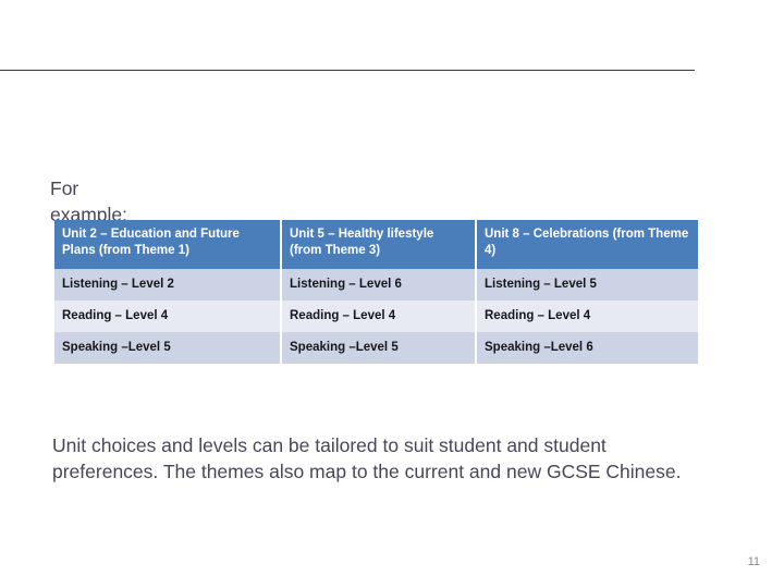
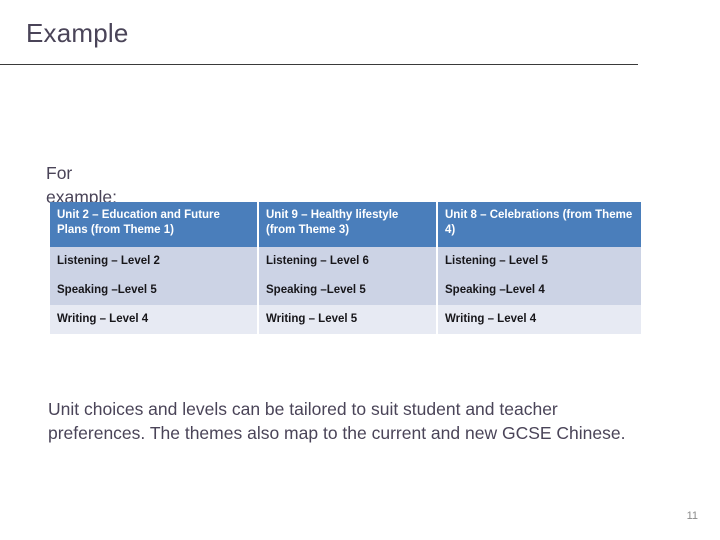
+ Example
  For example:
- Unit 2 – Education and Future Plans (from Theme 1)	Unit 5 – Healthy lifestyle (from Theme 3)	Unit 8 – Celebrations (from Theme 4)
+ Unit 2 – Education and Future Plans (from Theme 1)	Unit 9 – Healthy lifestyle (from Theme 3)	Unit 8 – Celebrations (from Theme 4)
  Listening – Level 2	Listening – Level 6	Listening – Level 5
- Reading – Level 4	Reading – Level 4	Reading – Level 4
- Speaking –Level 5	Speaking –Level 5	Speaking –Level 6
+ Speaking –Level 5	Speaking –Level 5	Speaking –Level 4
+ Writing – Level 4	Writing – Level 5	Writing – Level 4
- Unit choices and levels can be tailored to suit student and student preferences. The themes also map to the current and new GCSE Chinese.
+ Unit choices and levels can be tailored to suit student and teacher preferences. The themes also map to the current and new GCSE Chinese.
  11
